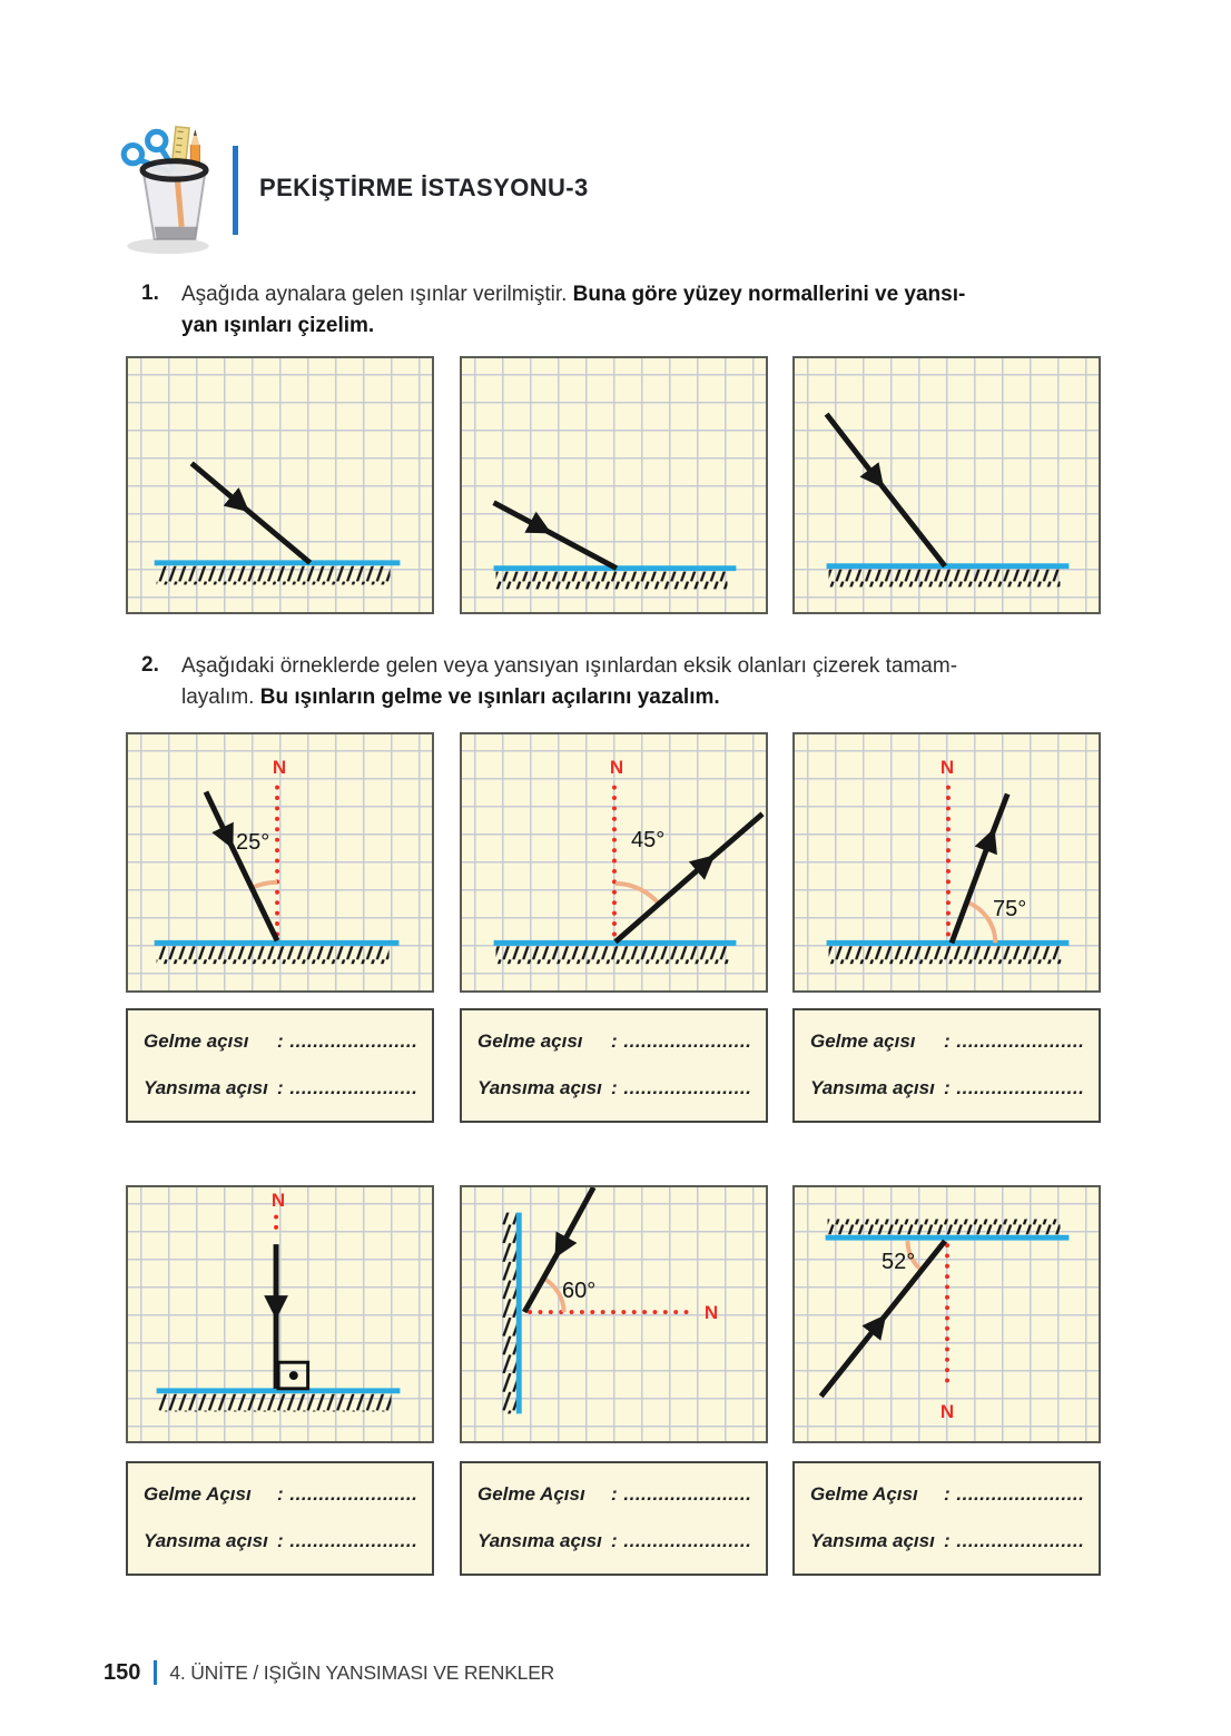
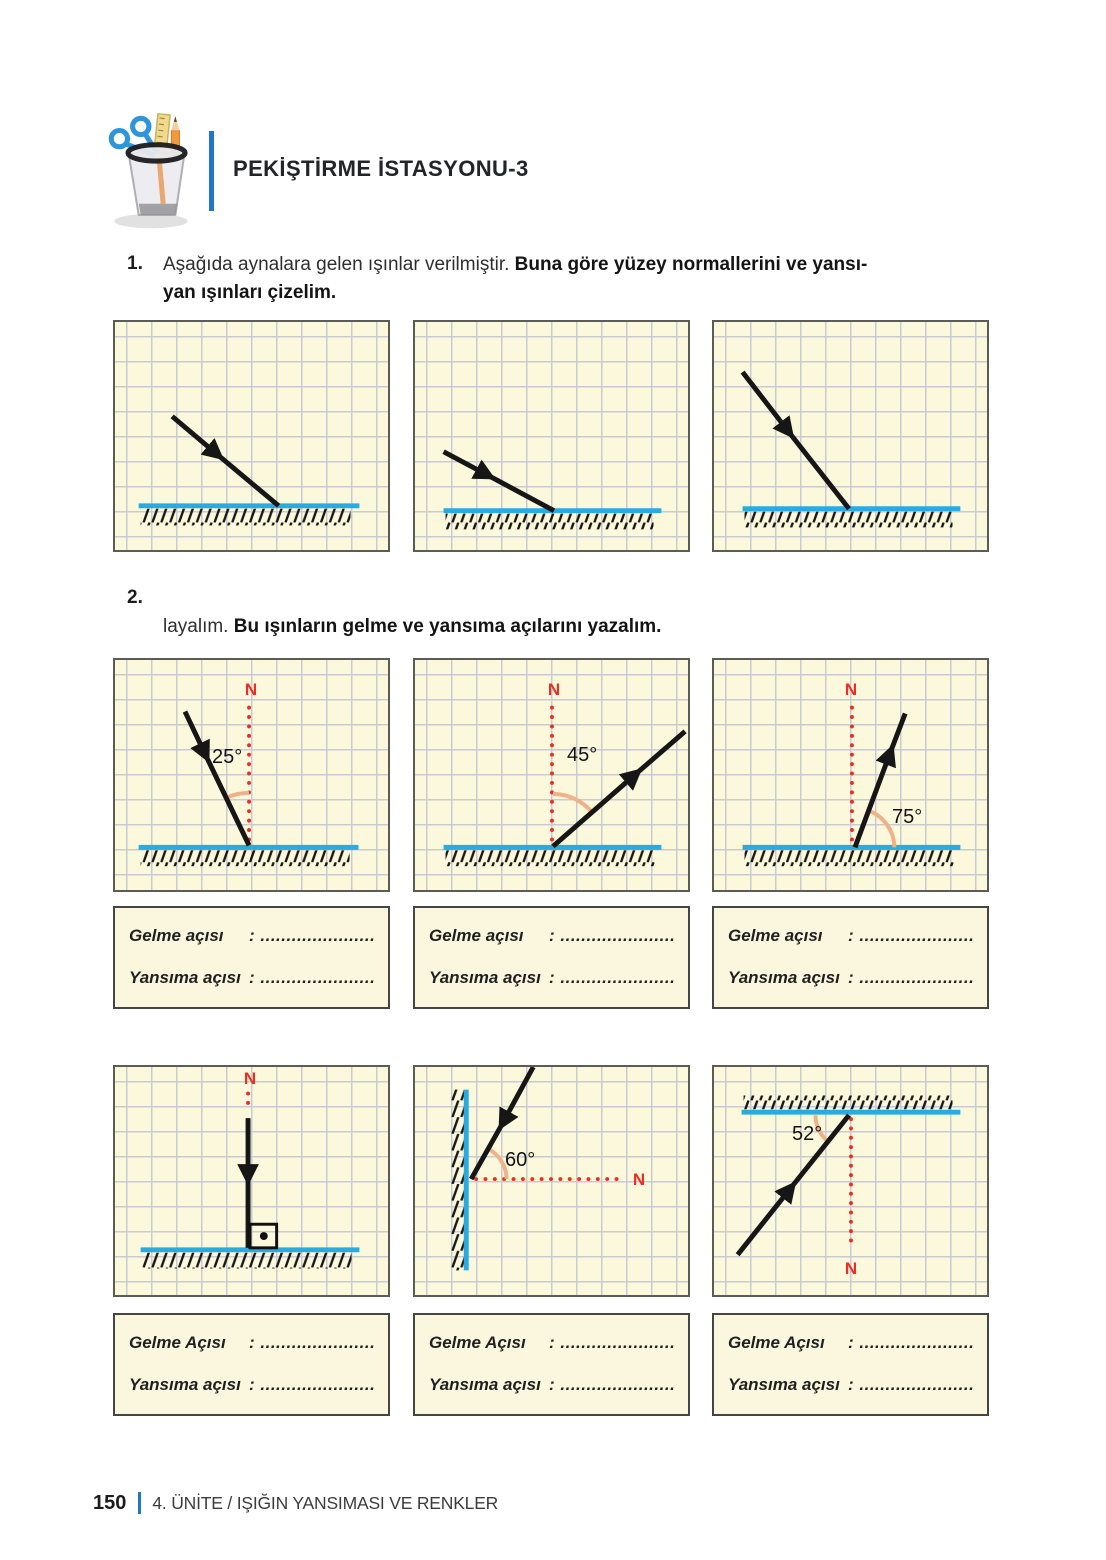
  PEKİŞTİRME İSTASYONU-3
  1.
  Aşağıda aynalara gelen ışınlar verilmiştir. Buna göre yüzey normallerini ve yansı-
  yan ışınları çizelim.
  2.
- Aşağıdaki örneklerde gelen veya yansıyan ışınlardan eksik olanları çizerek tamam-
- layalım. Bu ışınların gelme ve ışınları açılarını yazalım.
+ layalım. Bu ışınların gelme ve yansıma açılarını yazalım.
  N
  25°
  N
  45°
  N
  75°
  Gelme açısı
  : ......................
  Yansıma açısı
  : ......................
  Gelme açısı
  : ......................
  Yansıma açısı
  : ......................
  Gelme açısı
  : ......................
  Yansıma açısı
  : ......................
  N
  N
  60°
  N
  52°
  Gelme Açısı
  : ......................
  Yansıma açısı
  : ......................
  Gelme Açısı
  : ......................
  Yansıma açısı
  : ......................
  Gelme Açısı
  : ......................
  Yansıma açısı
  : ......................
  150
  4. ÜNİTE / IŞIĞIN YANSIMASI VE RENKLER
